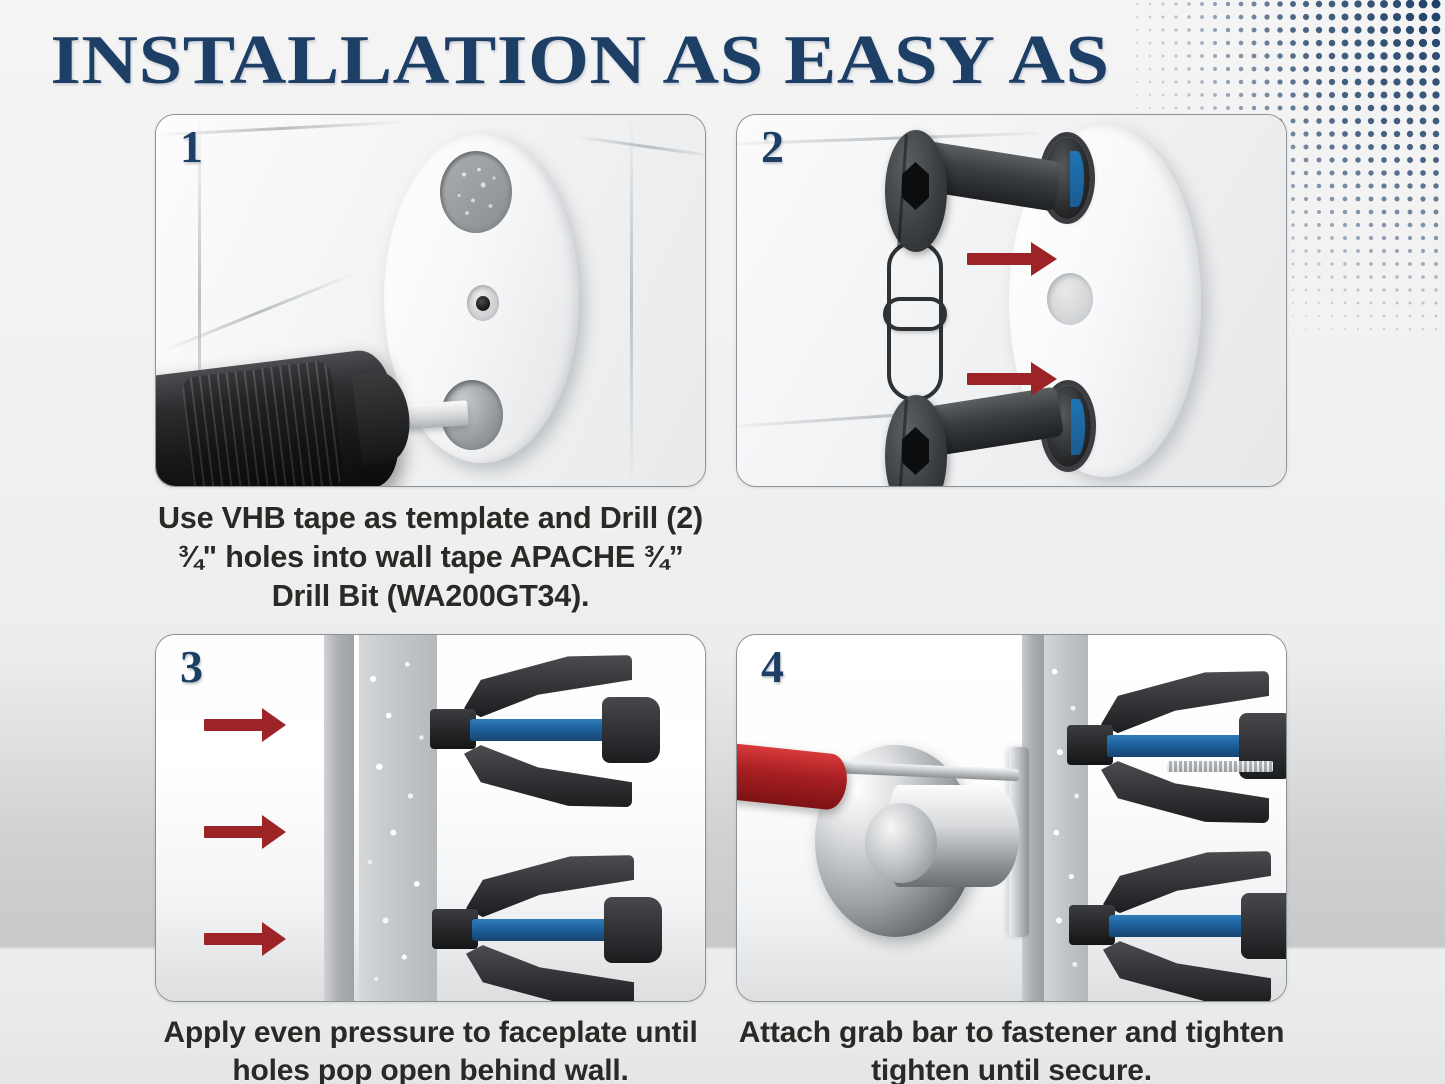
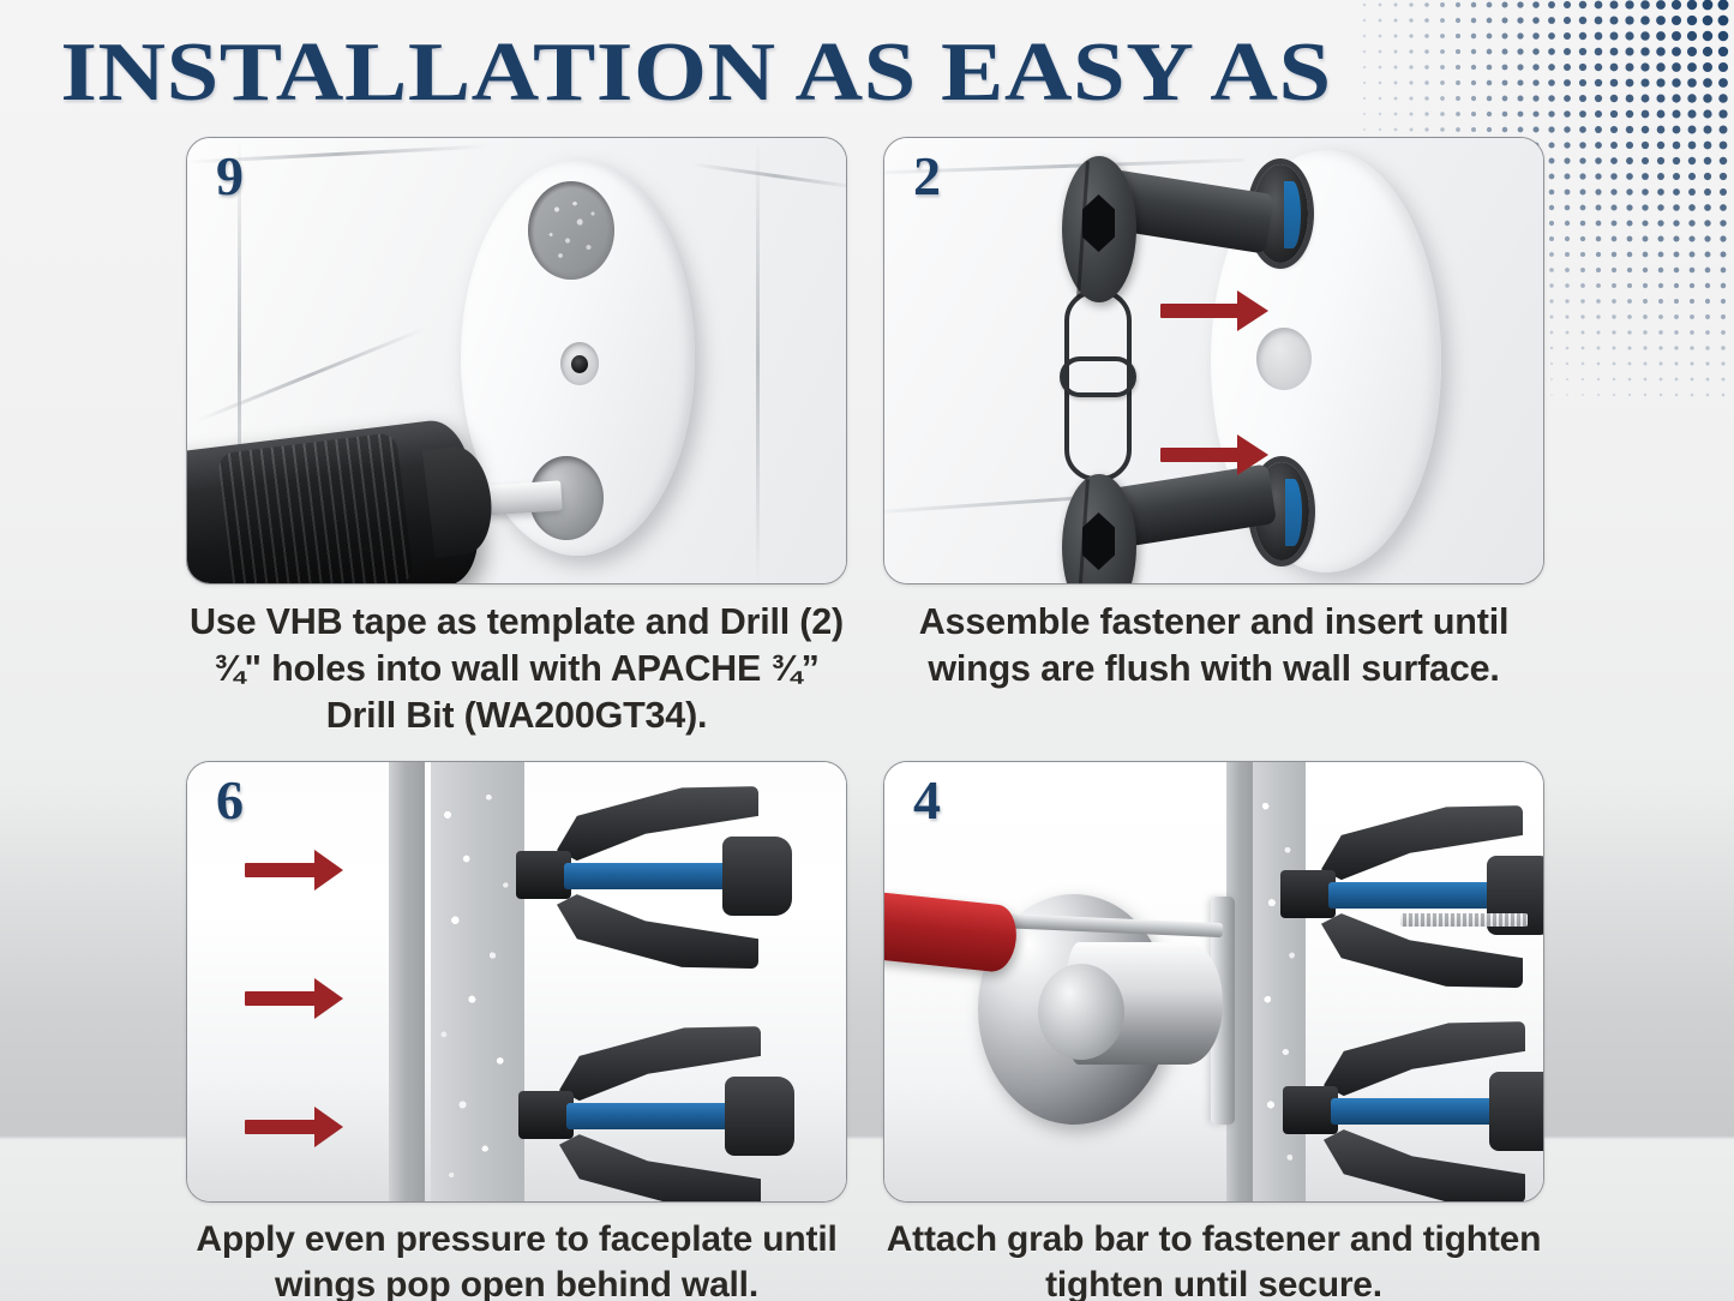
  INSTALLATION AS EASY AS
- 1
+ 9
- Use VHB tape as template and Drill (2) ¾" holes into wall tape APACHE ¾” Drill Bit (WA200GT34).
+ Use VHB tape as template and Drill (2) ¾" holes into wall with APACHE ¾” Drill Bit (WA200GT34).
  2
+ Assemble fastener and insert until wings are flush with wall surface.
- 3
+ 6
- Apply even pressure to faceplate until holes pop open behind wall.
+ Apply even pressure to faceplate until wings pop open behind wall.
  4
  Attach grab bar to fastener and tighten tighten until secure.
